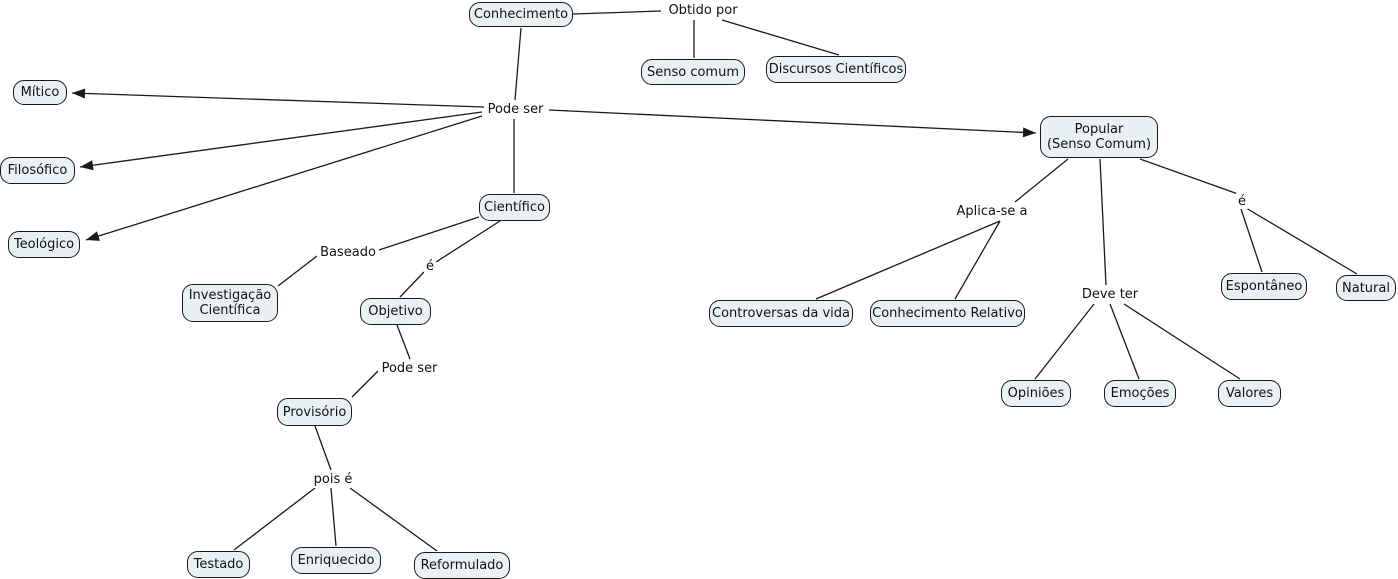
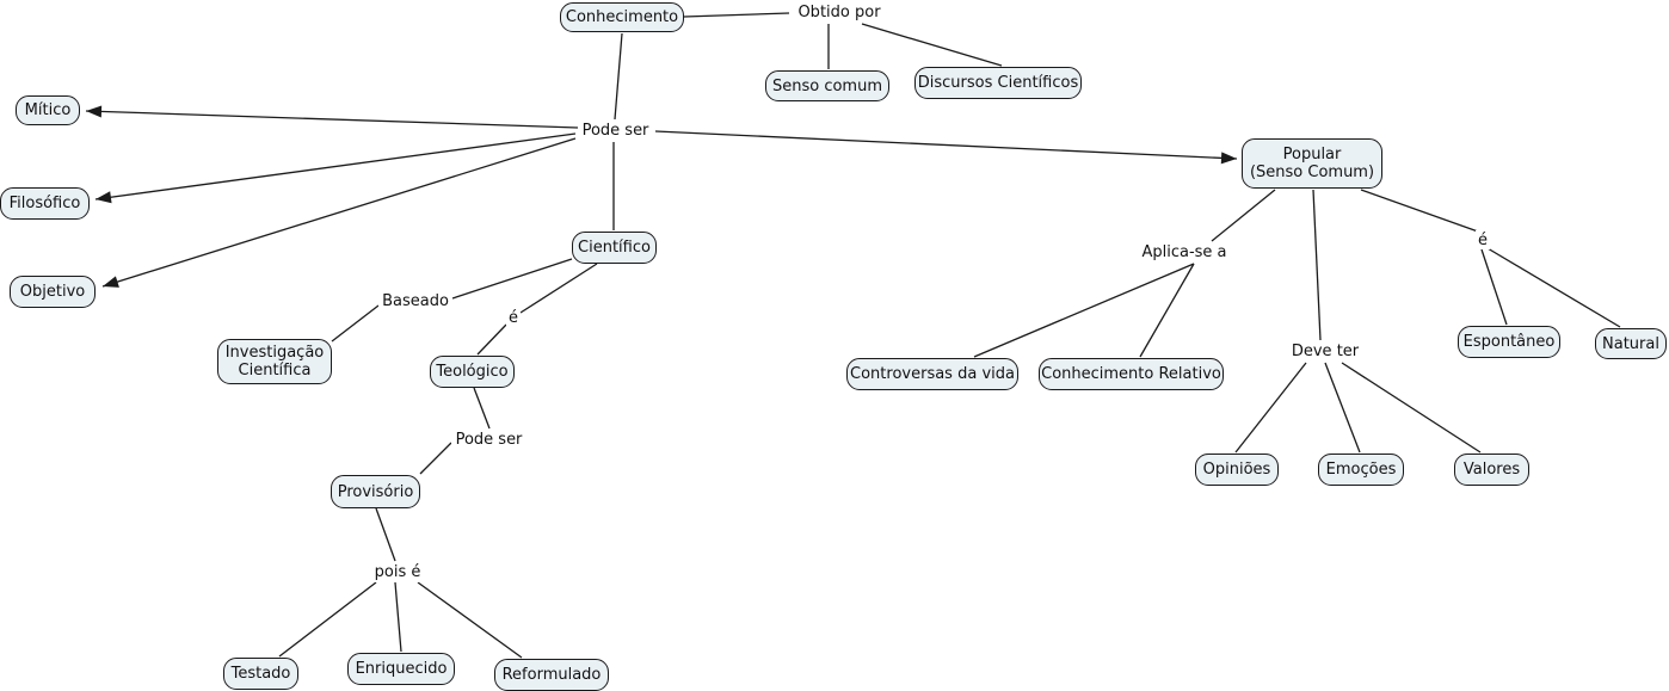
  Conhecimento
  Senso comum
  Discursos Científicos
  Mítico
  Filosófico
- Teológico
+ Objetivo
  Científico
  Investigação
  Científica
- Objetivo
+ Teológico
  Provisório
  Testado
  Enriquecido
  Reformulado
  Popular
  (Senso Comum)
  Controversas da vida
  Conhecimento Relativo
  Opiniões
  Emoções
  Valores
  Espontâneo
  Natural
  Obtido por
  Pode ser
  Baseado
  é
  Pode ser
  pois é
  Aplica-se a
  Deve ter
  é
